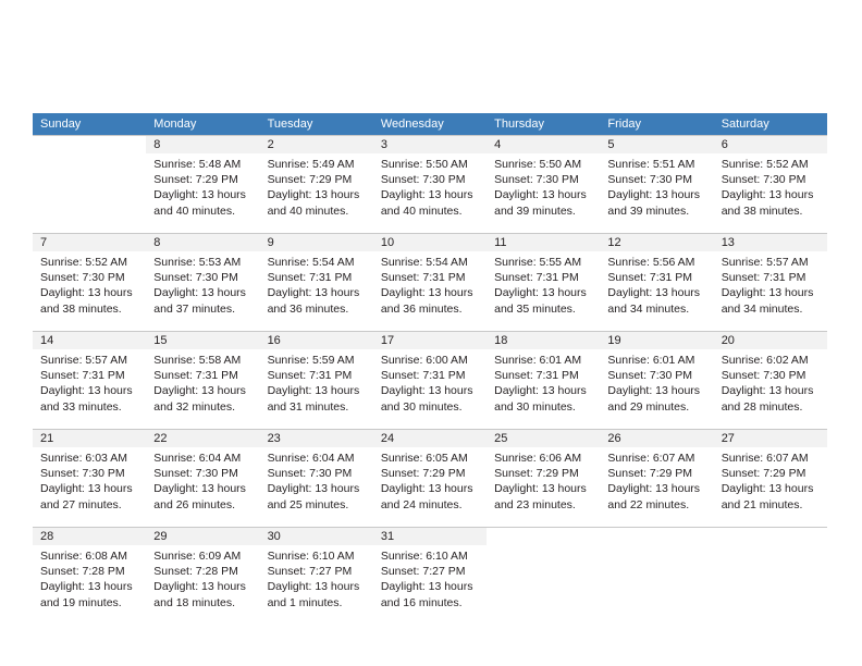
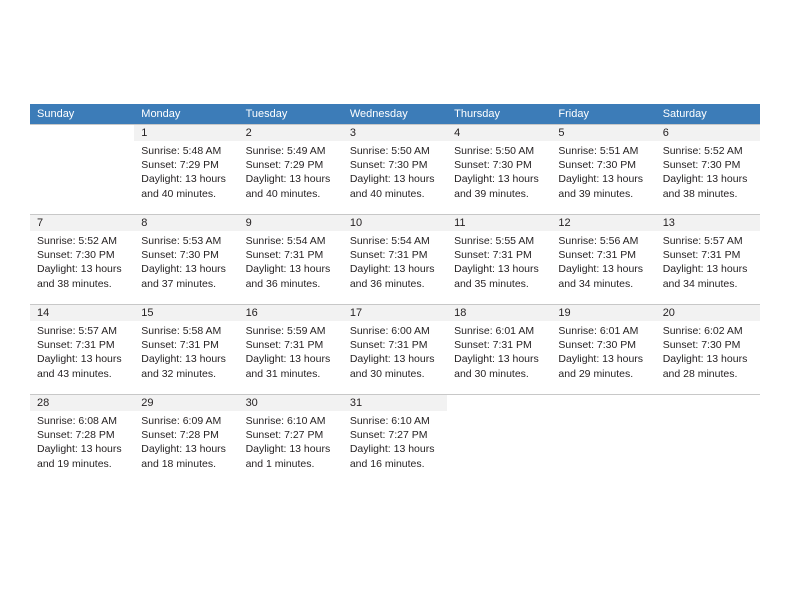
  Sunday	Monday	Tuesday	Wednesday	Thursday	Friday	Saturday
- 	8 Sunrise: 5:48 AM Sunset: 7:29 PM Daylight: 13 hours and 40 minutes.	2 Sunrise: 5:49 AM Sunset: 7:29 PM Daylight: 13 hours and 40 minutes.	3 Sunrise: 5:50 AM Sunset: 7:30 PM Daylight: 13 hours and 40 minutes.	4 Sunrise: 5:50 AM Sunset: 7:30 PM Daylight: 13 hours and 39 minutes.	5 Sunrise: 5:51 AM Sunset: 7:30 PM Daylight: 13 hours and 39 minutes.	6 Sunrise: 5:52 AM Sunset: 7:30 PM Daylight: 13 hours and 38 minutes.
+ 	1 Sunrise: 5:48 AM Sunset: 7:29 PM Daylight: 13 hours and 40 minutes.	2 Sunrise: 5:49 AM Sunset: 7:29 PM Daylight: 13 hours and 40 minutes.	3 Sunrise: 5:50 AM Sunset: 7:30 PM Daylight: 13 hours and 40 minutes.	4 Sunrise: 5:50 AM Sunset: 7:30 PM Daylight: 13 hours and 39 minutes.	5 Sunrise: 5:51 AM Sunset: 7:30 PM Daylight: 13 hours and 39 minutes.	6 Sunrise: 5:52 AM Sunset: 7:30 PM Daylight: 13 hours and 38 minutes.
  7 Sunrise: 5:52 AM Sunset: 7:30 PM Daylight: 13 hours and 38 minutes.	8 Sunrise: 5:53 AM Sunset: 7:30 PM Daylight: 13 hours and 37 minutes.	9 Sunrise: 5:54 AM Sunset: 7:31 PM Daylight: 13 hours and 36 minutes.	10 Sunrise: 5:54 AM Sunset: 7:31 PM Daylight: 13 hours and 36 minutes.	11 Sunrise: 5:55 AM Sunset: 7:31 PM Daylight: 13 hours and 35 minutes.	12 Sunrise: 5:56 AM Sunset: 7:31 PM Daylight: 13 hours and 34 minutes.	13 Sunrise: 5:57 AM Sunset: 7:31 PM Daylight: 13 hours and 34 minutes.
- 14 Sunrise: 5:57 AM Sunset: 7:31 PM Daylight: 13 hours and 33 minutes.	15 Sunrise: 5:58 AM Sunset: 7:31 PM Daylight: 13 hours and 32 minutes.	16 Sunrise: 5:59 AM Sunset: 7:31 PM Daylight: 13 hours and 31 minutes.	17 Sunrise: 6:00 AM Sunset: 7:31 PM Daylight: 13 hours and 30 minutes.	18 Sunrise: 6:01 AM Sunset: 7:31 PM Daylight: 13 hours and 30 minutes.	19 Sunrise: 6:01 AM Sunset: 7:30 PM Daylight: 13 hours and 29 minutes.	20 Sunrise: 6:02 AM Sunset: 7:30 PM Daylight: 13 hours and 28 minutes.
+ 14 Sunrise: 5:57 AM Sunset: 7:31 PM Daylight: 13 hours and 43 minutes.	15 Sunrise: 5:58 AM Sunset: 7:31 PM Daylight: 13 hours and 32 minutes.	16 Sunrise: 5:59 AM Sunset: 7:31 PM Daylight: 13 hours and 31 minutes.	17 Sunrise: 6:00 AM Sunset: 7:31 PM Daylight: 13 hours and 30 minutes.	18 Sunrise: 6:01 AM Sunset: 7:31 PM Daylight: 13 hours and 30 minutes.	19 Sunrise: 6:01 AM Sunset: 7:30 PM Daylight: 13 hours and 29 minutes.	20 Sunrise: 6:02 AM Sunset: 7:30 PM Daylight: 13 hours and 28 minutes.
- 21 Sunrise: 6:03 AM Sunset: 7:30 PM Daylight: 13 hours and 27 minutes.	22 Sunrise: 6:04 AM Sunset: 7:30 PM Daylight: 13 hours and 26 minutes.	23 Sunrise: 6:04 AM Sunset: 7:30 PM Daylight: 13 hours and 25 minutes.	24 Sunrise: 6:05 AM Sunset: 7:29 PM Daylight: 13 hours and 24 minutes.	25 Sunrise: 6:06 AM Sunset: 7:29 PM Daylight: 13 hours and 23 minutes.	26 Sunrise: 6:07 AM Sunset: 7:29 PM Daylight: 13 hours and 22 minutes.	27 Sunrise: 6:07 AM Sunset: 7:29 PM Daylight: 13 hours and 21 minutes.
  28 Sunrise: 6:08 AM Sunset: 7:28 PM Daylight: 13 hours and 19 minutes.	29 Sunrise: 6:09 AM Sunset: 7:28 PM Daylight: 13 hours and 18 minutes.	30 Sunrise: 6:10 AM Sunset: 7:27 PM Daylight: 13 hours and 1 minutes.	31 Sunrise: 6:10 AM Sunset: 7:27 PM Daylight: 13 hours and 16 minutes.
